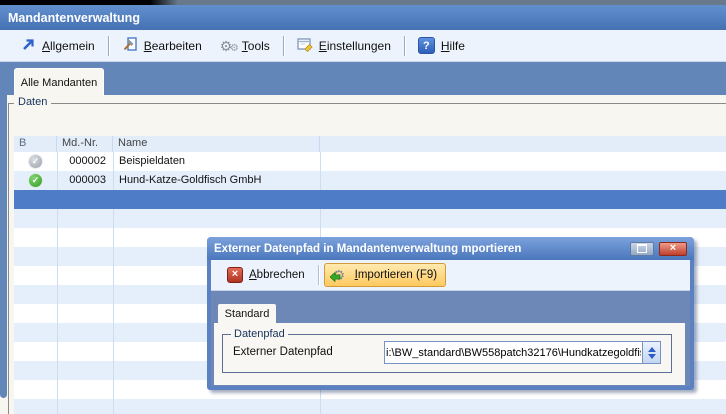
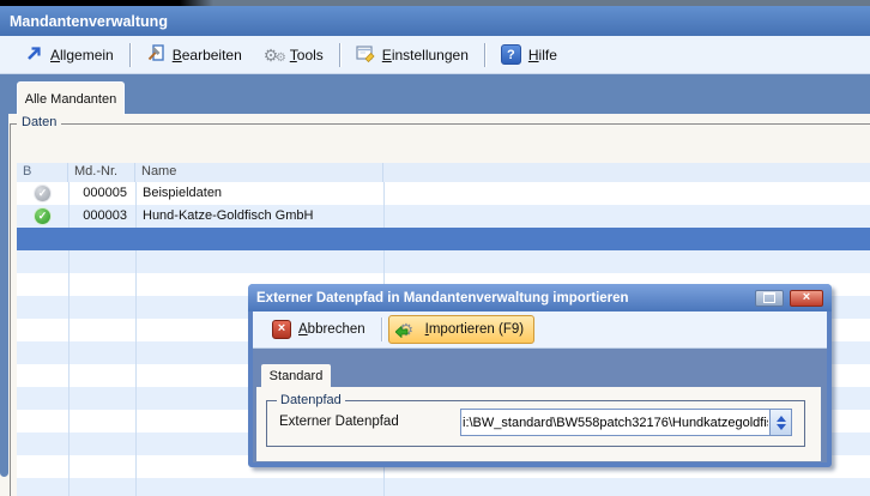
  Mandantenverwaltung
  Allgemein
  Bearbeiten
  ⚙
  ⚙
  Tools
  Einstellungen
  ?
  Hilfe
  Alle Mandanten
  Daten
  B
  Md.-Nr.
  Name
  ✓
- 000002
+ 000005
  Beispieldaten
  ✓
  000003
  Hund-Katze-Goldfisch GmbH
- Externer Datenpfad in Mandantenverwaltung mportieren
+ Externer Datenpfad in Mandantenverwaltung importieren
  ×
  ×
  Abbrechen
  Importieren (F9)
  Standard
  Datenpfad
  Externer Datenpfad
  i:\BW_standard\BW558patch32176\Hundkatzegoldfi
